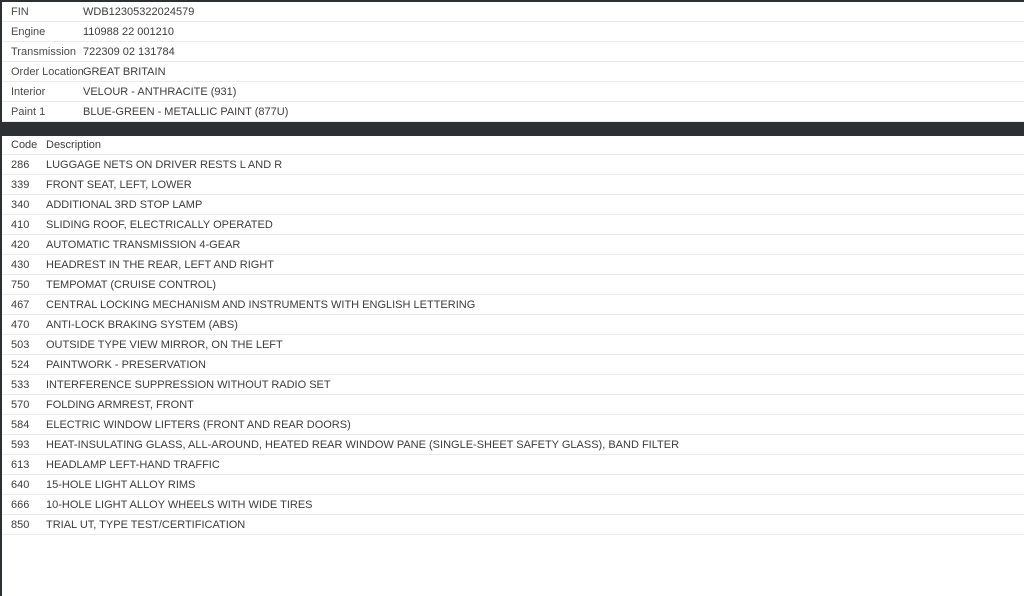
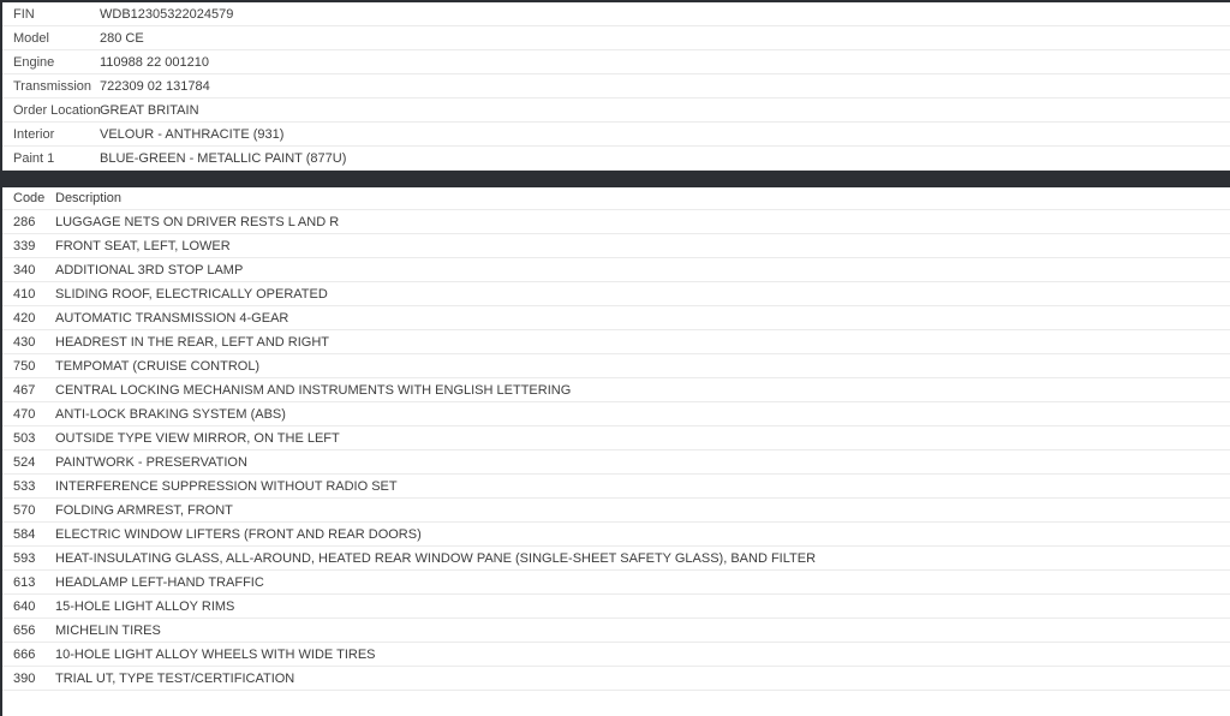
  FIN
  WDB12305322024579
+ Model
+ 280 CE
  Engine
  110988 22 001210
  Transmission
  722309 02 131784
  Order Location
  GREAT BRITAIN
  Interior
  VELOUR - ANTHRACITE (931)
  Paint 1
  BLUE-GREEN - METALLIC PAINT (877U)
  Code
  Description
  286
  LUGGAGE NETS ON DRIVER RESTS L AND R
  339
  FRONT SEAT, LEFT, LOWER
  340
  ADDITIONAL 3RD STOP LAMP
  410
  SLIDING ROOF, ELECTRICALLY OPERATED
  420
  AUTOMATIC TRANSMISSION 4-GEAR
  430
  HEADREST IN THE REAR, LEFT AND RIGHT
  750
  TEMPOMAT (CRUISE CONTROL)
  467
  CENTRAL LOCKING MECHANISM AND INSTRUMENTS WITH ENGLISH LETTERING
  470
  ANTI-LOCK BRAKING SYSTEM (ABS)
  503
  OUTSIDE TYPE VIEW MIRROR, ON THE LEFT
  524
  PAINTWORK - PRESERVATION
  533
  INTERFERENCE SUPPRESSION WITHOUT RADIO SET
  570
  FOLDING ARMREST, FRONT
  584
  ELECTRIC WINDOW LIFTERS (FRONT AND REAR DOORS)
  593
  HEAT-INSULATING GLASS, ALL-AROUND, HEATED REAR WINDOW PANE (SINGLE-SHEET SAFETY GLASS), BAND FILTER
  613
  HEADLAMP LEFT-HAND TRAFFIC
  640
  15-HOLE LIGHT ALLOY RIMS
+ 656
+ MICHELIN TIRES
  666
  10-HOLE LIGHT ALLOY WHEELS WITH WIDE TIRES
- 850
+ 390
  TRIAL UT, TYPE TEST/CERTIFICATION
